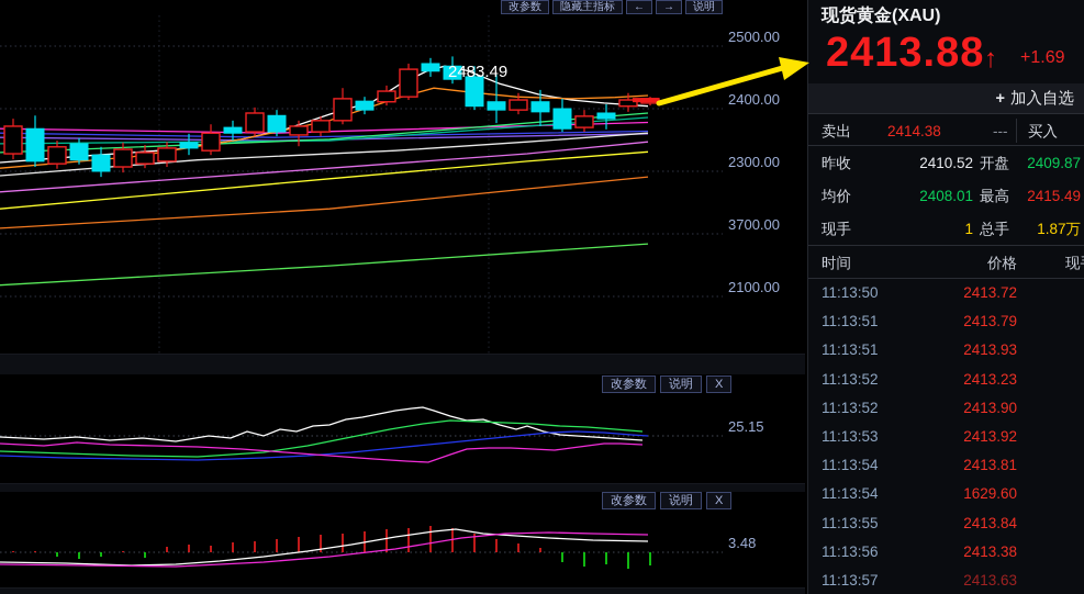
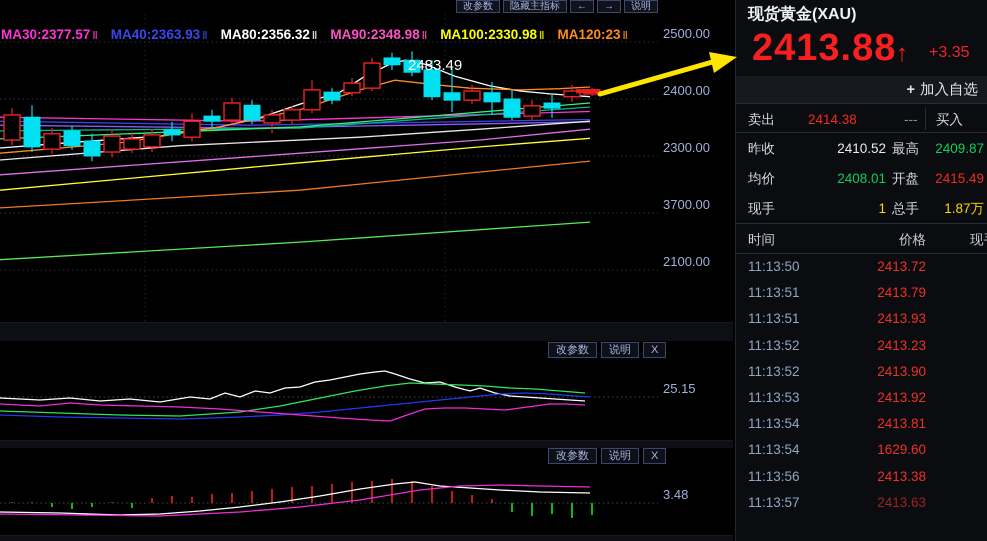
  2500.00
  2400.00
  2300.00
  3700.00
  2100.00
  2483.49
  25.15
  3.48
  改参数
  隐藏主指标
  ←
  →
  说明
+ MA30:2377.57 ‖ MA40:2363.93 ‖ MA80:2356.32 ‖ MA90:2348.98 ‖ MA100:2330.98 ‖ MA120:23 ‖
  改参数
  说明
  X
  改参数
  说明
  X
  现货黄金(XAU)
  2413.88
  ↑
- +1.69
+ +3.35
  + 加入自选
  卖出
  2414.38
  ---
  买入
  昨收
  2410.52
- 开盘
+ 最高
  2409.87
  均价
  2408.01
- 最高
+ 开盘
  2415.49
  现手
  1
  总手
  1.87万
  时间
  价格
  11:13:50
  2413.72
  11:13:51
  2413.79
  11:13:51
  2413.93
  11:13:52
  2413.23
  11:13:52
  2413.90
  11:13:53
  2413.92
  11:13:54
  2413.81
  11:13:54
  1629.60
- 11:13:55
- 2413.84
  11:13:56
  2413.38
  11:13:57
  2413.63
